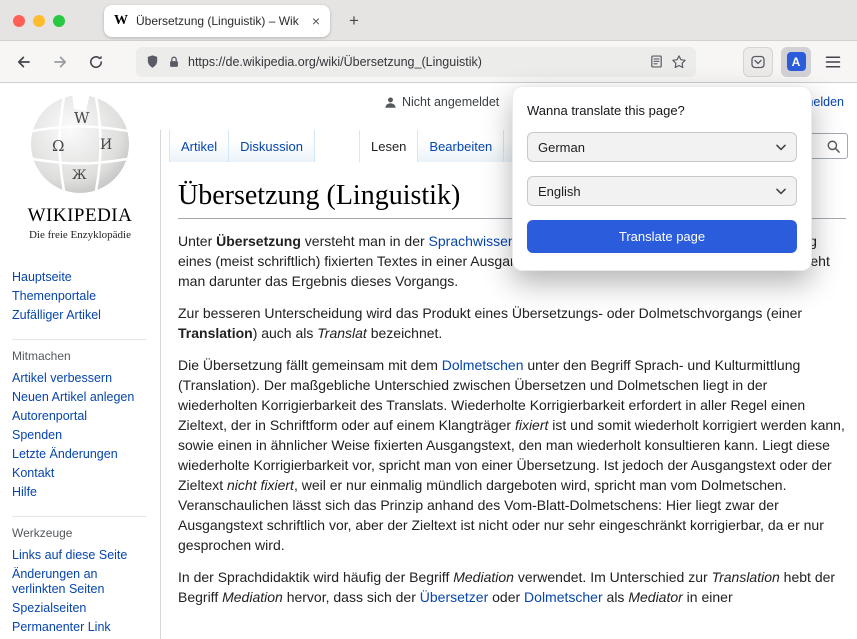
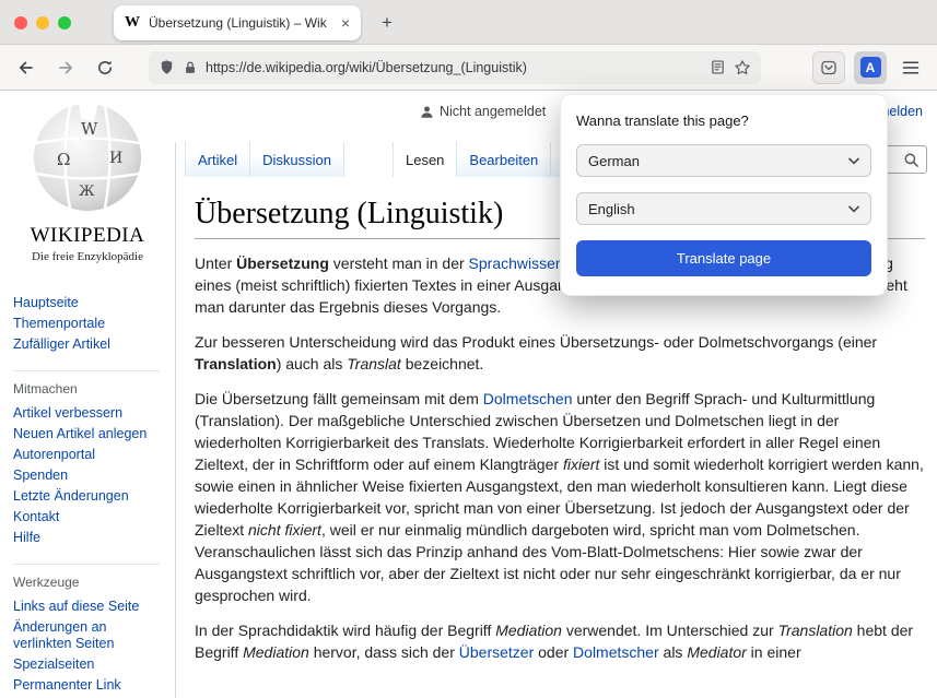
  W
  Übersetzung (Linguistik) – Wik
  ×
  +
  https://de.wikipedia.org/wiki/Übersetzung_(Linguistik)
  A
  Ω
  W
  И
  Ж
  WIKIPEDIA
  Die freie Enzyklopädie
  Hauptseite
  Themenportale
  Zufälliger Artikel
  Mitmachen
  Artikel verbessern
  Neuen Artikel anlegen
  Autorenportal
  Spenden
  Letzte Änderungen
  Kontakt
  Hilfe
  Werkzeuge
  Links auf diese Seite
  Änderungen an verlinkten Seiten
  Spezialseiten
  Permanenter Link
  Nicht angemeldet
  Artikel
  Diskussion
  Lesen
  Bearbeiten
  Übersetzung (Linguistik)
  Zur besseren Unterscheidung wird das Produkt eines Übersetzungs- oder Dolmetschvorgangs (einer Translation) auch als Translat bezeichnet.
- Die Übersetzung fällt gemeinsam mit dem Dolmetschen unter den Begriff Sprach- und Kulturmittlung (Translation). Der maßgebliche Unterschied zwischen Übersetzen und Dolmetschen liegt in der wiederholten Korrigierbarkeit des Translats. Wiederholte Korrigierbarkeit erfordert in aller Regel einen Zieltext, der in Schriftform oder auf einem Klangträger fixiert ist und somit wiederholt korrigiert werden kann, sowie einen in ähnlicher Weise fixierten Ausgangstext, den man wiederholt konsultieren kann. Liegt diese wiederholte Korrigierbarkeit vor, spricht man von einer Übersetzung. Ist jedoch der Ausgangstext oder der Zieltext nicht fixiert, weil er nur einmalig mündlich dargeboten wird, spricht man vom Dolmetschen. Veranschaulichen lässt sich das Prinzip anhand des Vom-Blatt-Dolmetschens: Hier liegt zwar der Ausgangstext schriftlich vor, aber der Zieltext ist nicht oder nur sehr eingeschränkt korrigierbar, da er nur gesprochen wird.
+ Die Übersetzung fällt gemeinsam mit dem Dolmetschen unter den Begriff Sprach- und Kulturmittlung (Translation). Der maßgebliche Unterschied zwischen Übersetzen und Dolmetschen liegt in der wiederholten Korrigierbarkeit des Translats. Wiederholte Korrigierbarkeit erfordert in aller Regel einen Zieltext, der in Schriftform oder auf einem Klangträger fixiert ist und somit wiederholt korrigiert werden kann, sowie einen in ähnlicher Weise fixierten Ausgangstext, den man wiederholt konsultieren kann. Liegt diese wiederholte Korrigierbarkeit vor, spricht man von einer Übersetzung. Ist jedoch der Ausgangstext oder der Zieltext nicht fixiert, weil er nur einmalig mündlich dargeboten wird, spricht man vom Dolmetschen. Veranschaulichen lässt sich das Prinzip anhand des Vom-Blatt-Dolmetschens: Hier sowie zwar der Ausgangstext schriftlich vor, aber der Zieltext ist nicht oder nur sehr eingeschränkt korrigierbar, da er nur gesprochen wird.
  In der Sprachdidaktik wird häufig der Begriff Mediation verwendet. Im Unterschied zur Translation hebt der Begriff Mediation hervor, dass sich der Übersetzer oder Dolmetscher als Mediator in einer
  Wanna translate this page?
  German
  English
  Translate page
